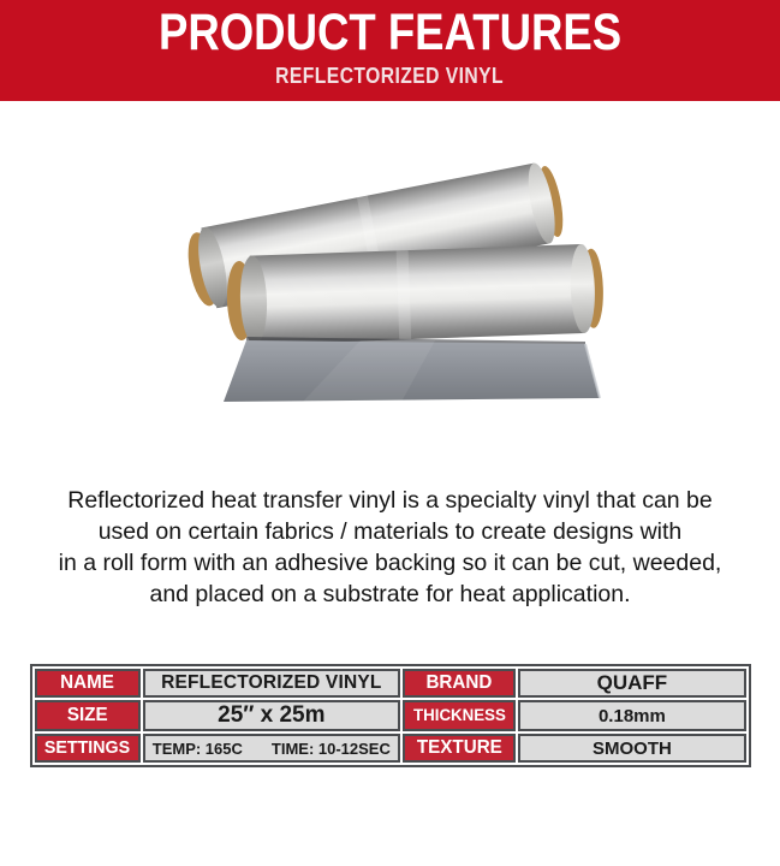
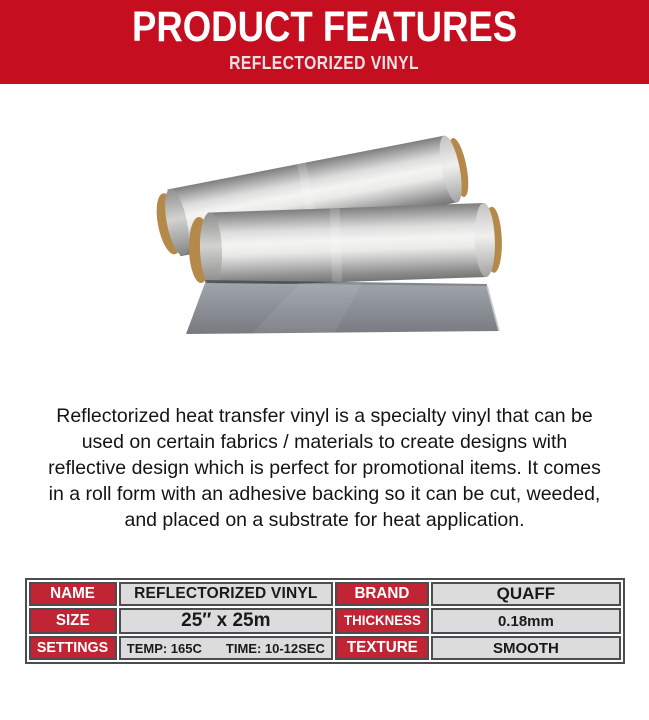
  PRODUCT FEATURES
  REFLECTORIZED VINYL
  Reflectorized heat transfer vinyl is a specialty vinyl that can be
  used on certain fabrics / materials to create designs with
+ reflective design which is perfect for promotional items. It comes
  in a roll form with an adhesive backing so it can be cut, weeded,
  and placed on a substrate for heat application.
  NAME	REFLECTORIZED VINYL	BRAND	QUAFF
  SIZE	25″ x 25m	THICKNESS	0.18mm
  SETTINGS	TEMP: 165C TIME: 10-12SEC	TEXTURE	SMOOTH
